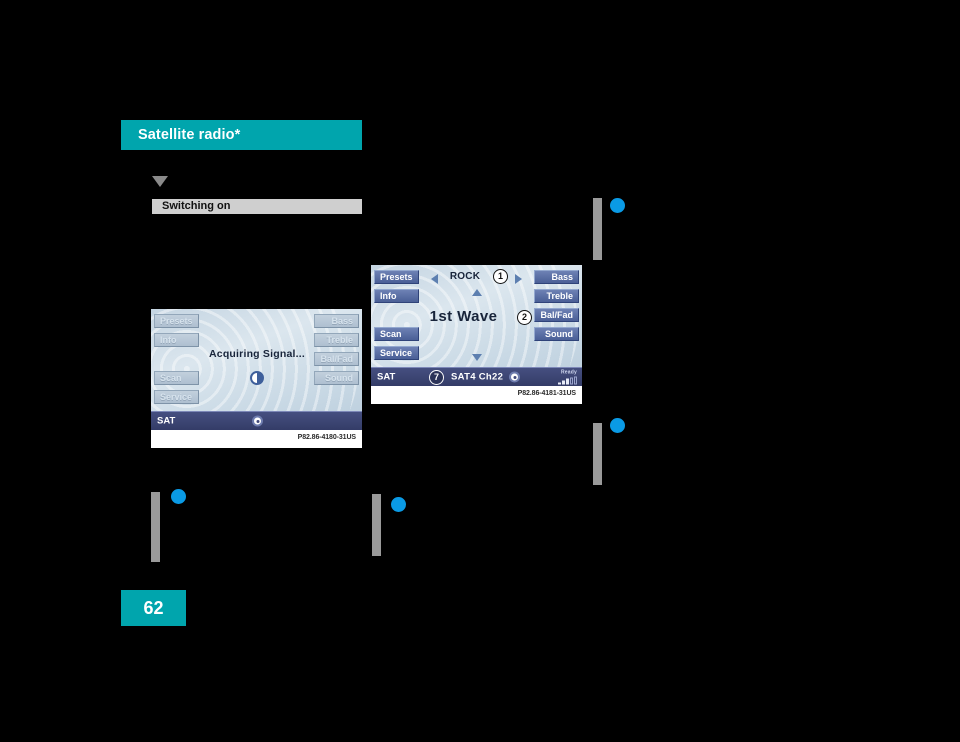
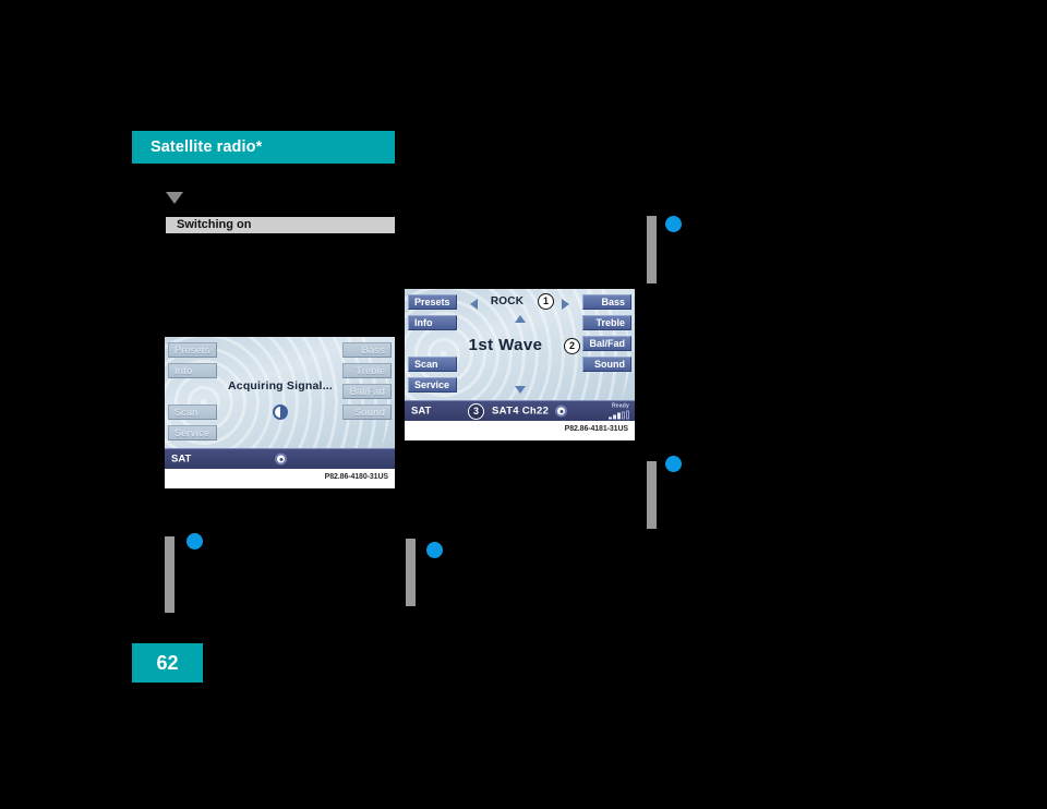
  Satellite radio*
  Switching on
  Presets
  Info
  Scan
  Service
  Bass
  Treble
  Bal/Fad
  Sound
  Acquiring Signal...
  SAT
  Presets
  Info
  Scan
  Service
  Bass
  Treble
  Bal/Fad
  Sound
  ROCK
  1
  1st Wave
  2
  SAT
- 7
+ 3
  SAT4 Ch22
  62
